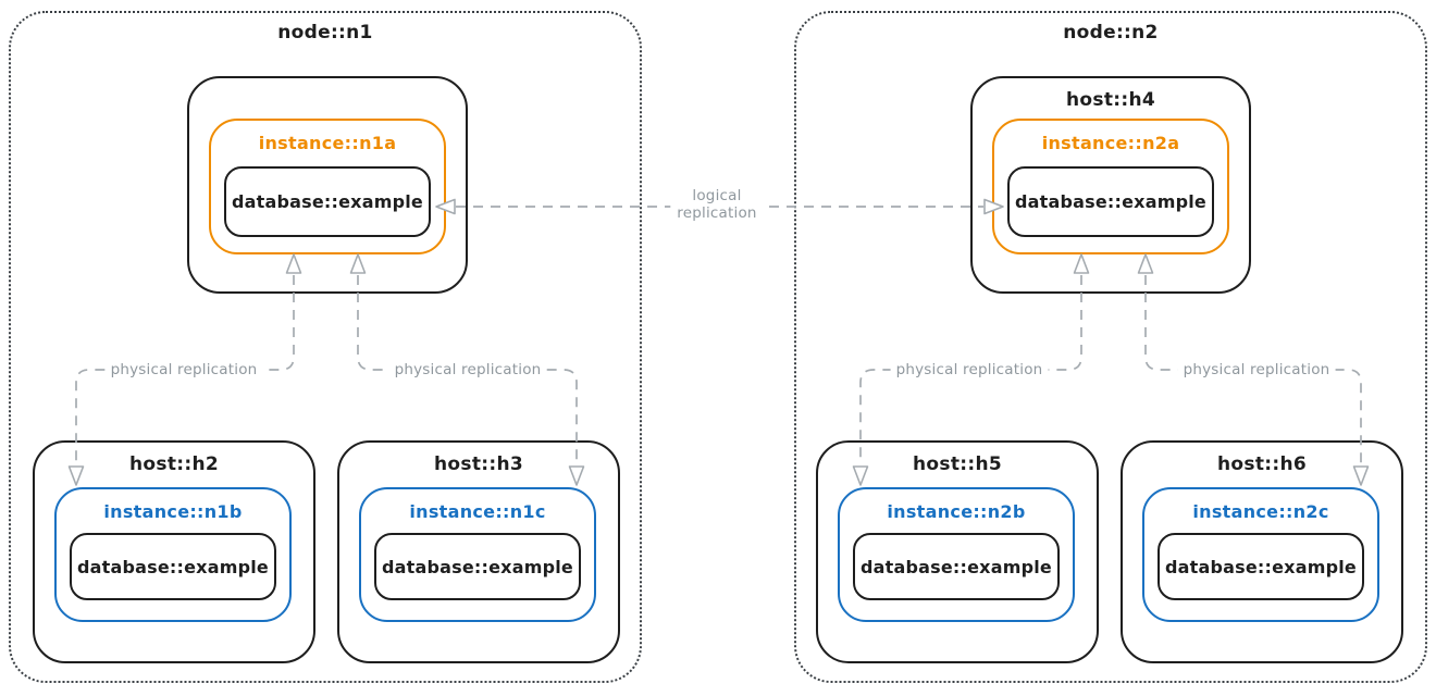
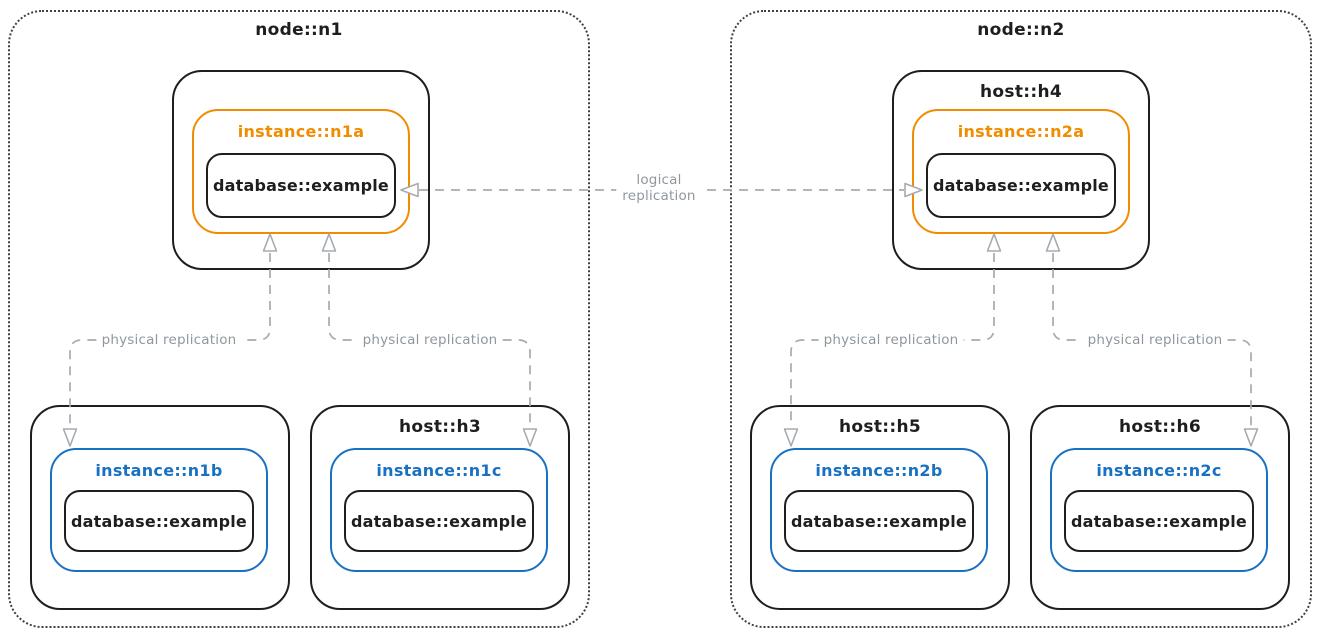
  node::n1
  instance::n1a
  database::example
- host::h2
  instance::n1b
  database::example
  host::h3
  instance::n1c
  database::example
  node::n2
  host::h4
  instance::n2a
  database::example
  host::h5
  instance::n2b
  database::example
  host::h6
  instance::n2c
  database::example
  physical replication
  physical replication
  physical replication
  physical replication
  logical
  replication
